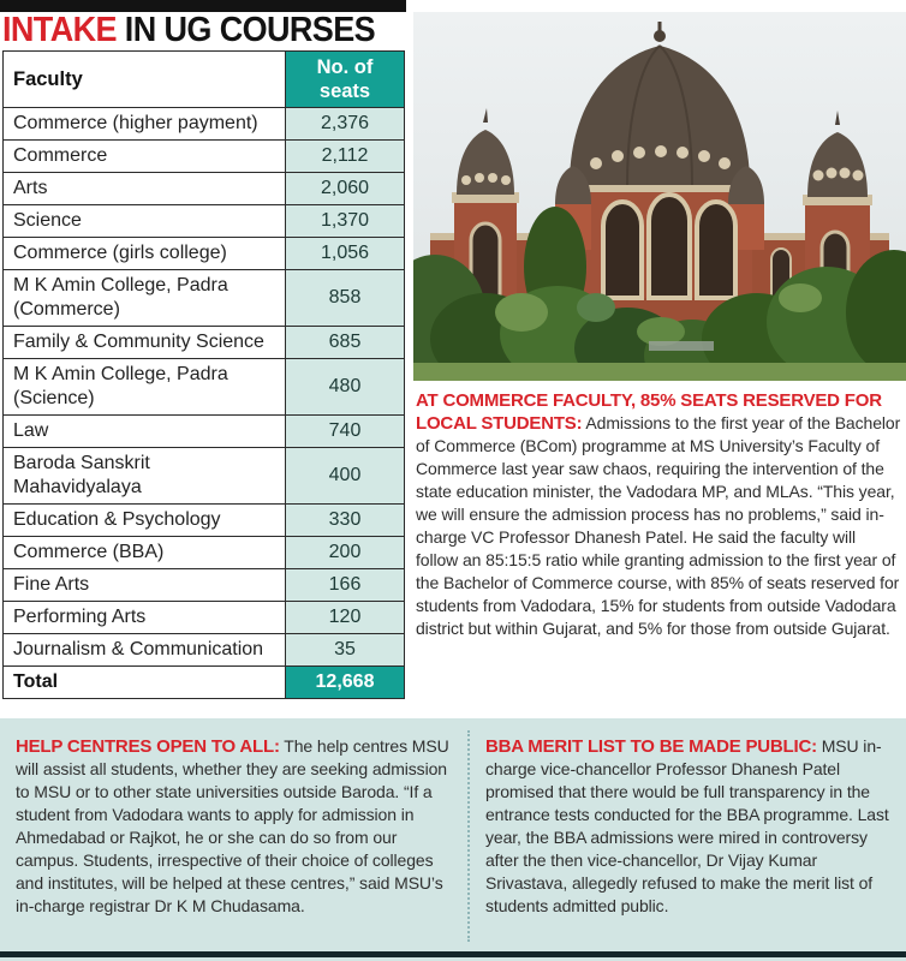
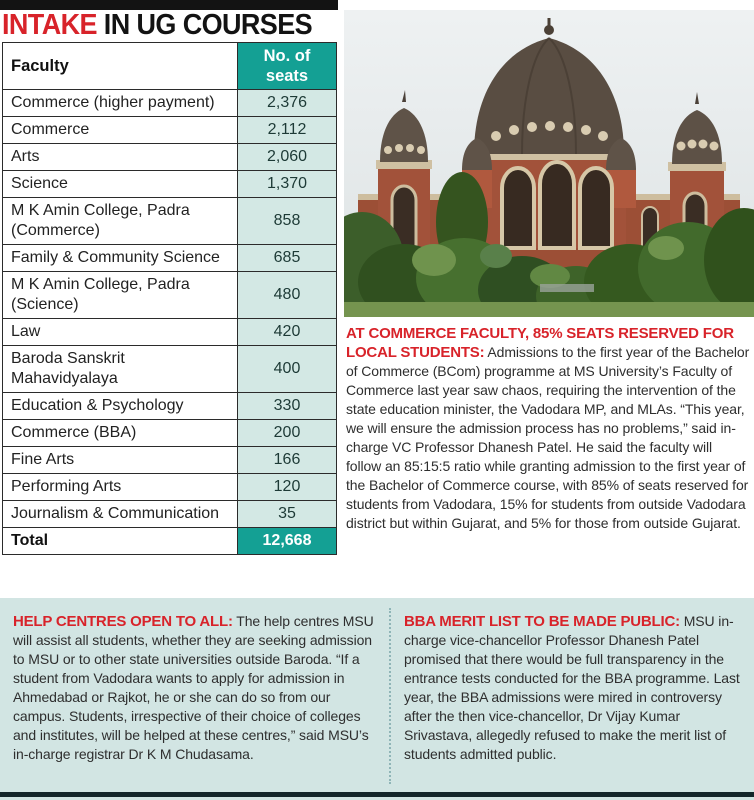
  INTAKE IN UG COURSES
  Faculty	No. of seats
  Commerce (higher payment)	2,376
  Commerce	2,112
  Arts	2,060
  Science	1,370
- Commerce (girls college)	1,056
  M K Amin College, Padra (Commerce)	858
  Family & Community Science	685
  M K Amin College, Padra (Science)	480
- Law	740
+ Law	420
  Baroda Sanskrit Mahavidyalaya	400
  Education & Psychology	330
  Commerce (BBA)	200
  Fine Arts	166
  Performing Arts	120
  Journalism & Communication	35
  Total	12,668
  AT COMMERCE FACULTY, 85% SEATS RESERVED FOR LOCAL STUDENTS: Admissions to the first year of the Bachelor of Commerce (BCom) programme at MS University’s Faculty of Commerce last year saw chaos, requiring the intervention of the state education minister, the Vadodara MP, and MLAs. “This year, we will ensure the admission process has no problems,” said in-charge VC Professor Dhanesh Patel. He said the faculty will follow an 85:15:5 ratio while granting admission to the first year of the Bachelor of Commerce course, with 85% of seats reserved for students from Vadodara, 15% for students from outside Vadodara district but within Gujarat, and 5% for those from outside Gujarat.
  HELP CENTRES OPEN TO ALL: The help centres MSU will assist all students, whether they are seeking admission to MSU or to other state universities outside Baroda. “If a student from Vadodara wants to apply for admission in Ahmedabad or Rajkot, he or she can do so from our campus. Students, irrespective of their choice of colleges and institutes, will be helped at these centres,” said MSU’s in-charge registrar Dr K M Chudasama.
  BBA MERIT LIST TO BE MADE PUBLIC: MSU in-charge vice-chancellor Professor Dhanesh Patel promised that there would be full transparency in the entrance tests conducted for the BBA programme. Last year, the BBA admissions were mired in controversy after the then vice-chancellor, Dr Vijay Kumar Srivastava, allegedly refused to make the merit list of students admitted public.
